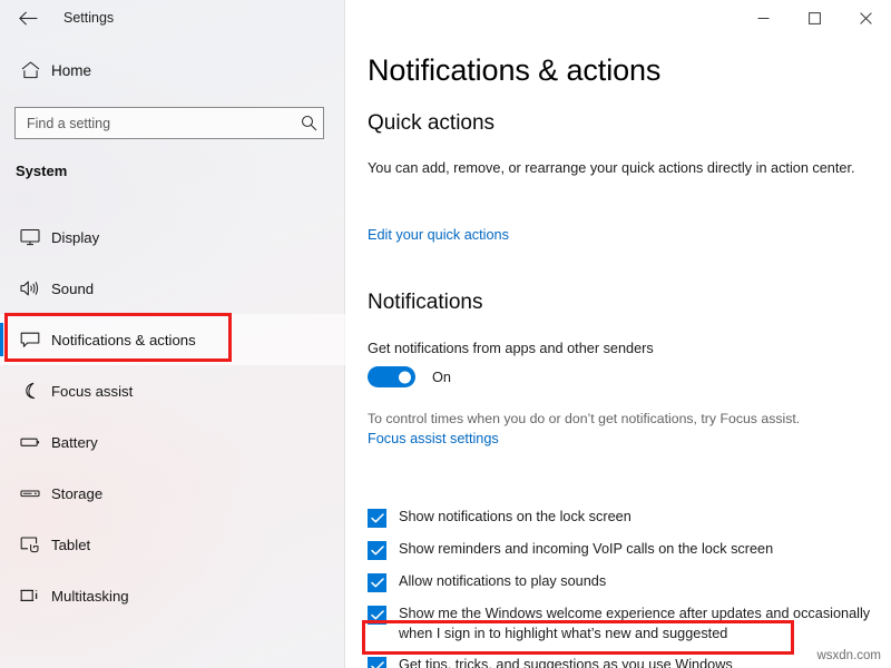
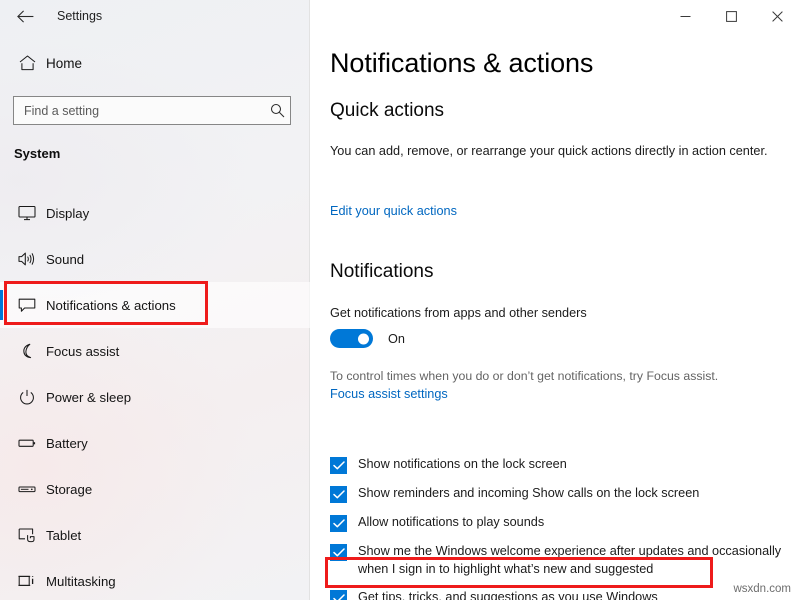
  Settings
  Home
  Find a setting
  System
  Display
  Sound
  Notifications & actions
  Focus assist
+ Power & sleep
  Battery
  Storage
  Tablet
  Multitasking
  Notifications & actions
  Quick actions
  You can add, remove, or rearrange your quick actions directly in action center.
  Edit your quick actions
  Notifications
  Get notifications from apps and other senders
  On
  To control times when you do or don’t get notifications, try Focus assist.
  Focus assist settings
  Show notifications on the lock screen
- Show reminders and incoming VoIP calls on the lock screen
+ Show reminders and incoming Show calls on the lock screen
  Allow notifications to play sounds
  Show me the Windows welcome experience after updates and occasionally when I sign in to highlight what’s new and suggested
  Get tips, tricks, and suggestions as you use Windows
  wsxdn.com
